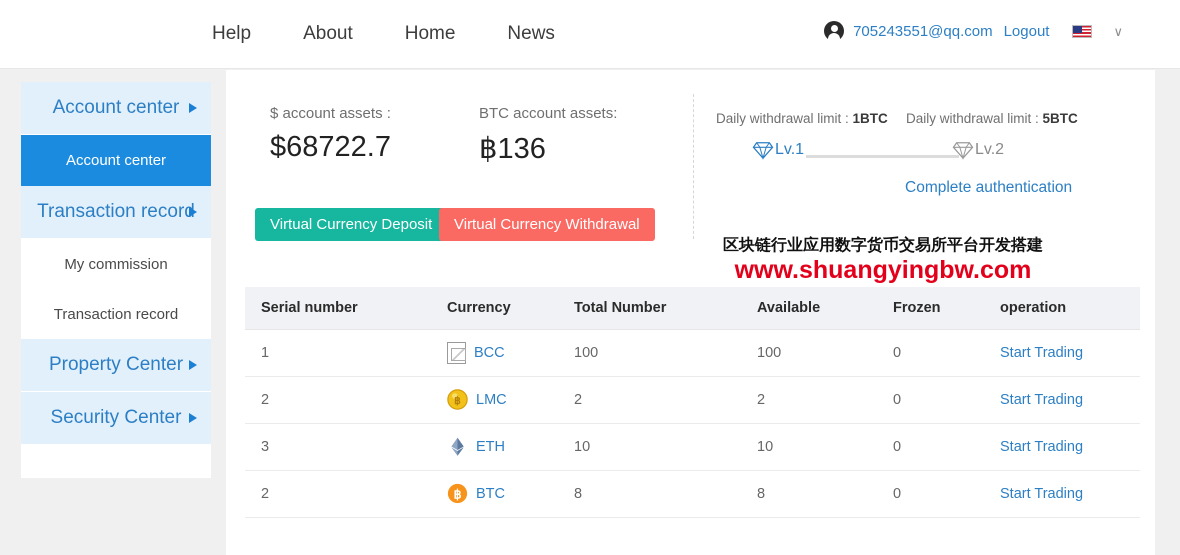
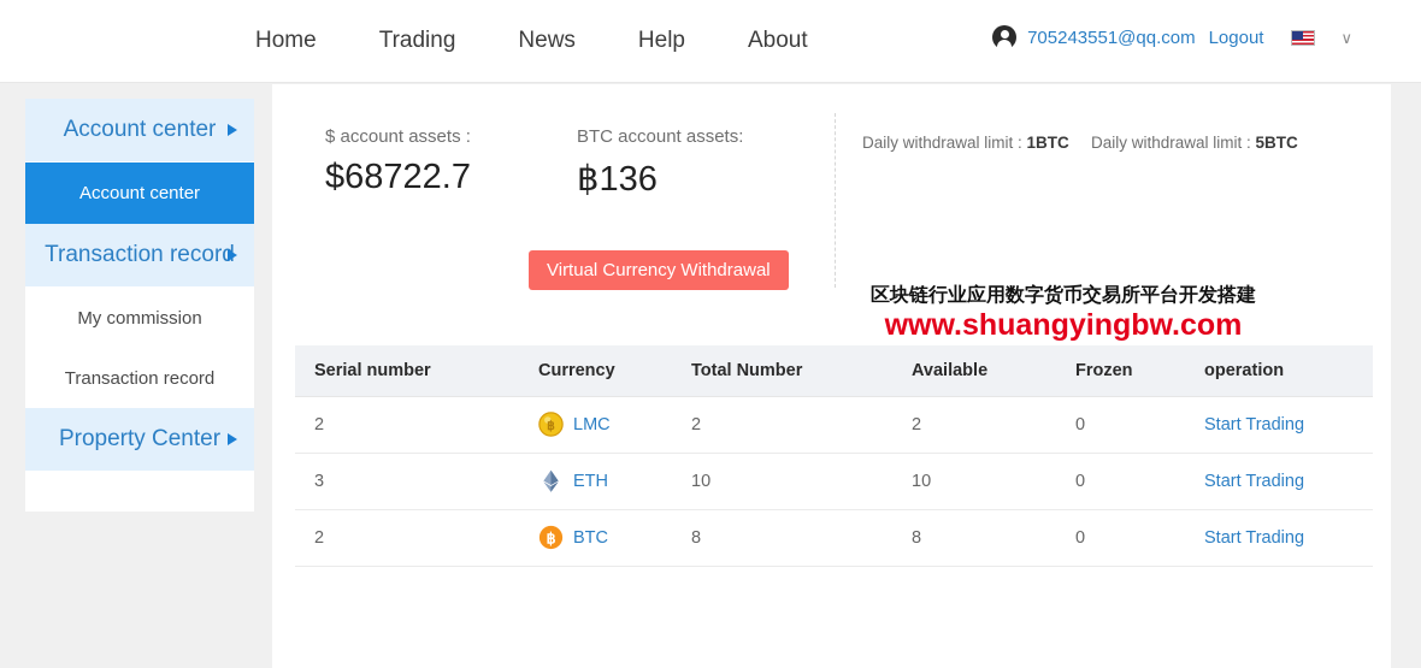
- Help
+ Home
+ Trading
- About
+ News
- Home
+ Help
- News
+ About
  705243551@qq.com
  Logout
  ∨
  Account center
  Account center
  Transaction record
  My commission
  Transaction record
  Property Center
- Security Center
  $ account assets :
  $68722.7
  BTC account assets:
  ฿136
- Virtual Currency Deposit
  Virtual Currency Withdrawal
  Daily withdrawal limit : 1BTC
  Daily withdrawal limit : 5BTC
- Lv.1
- Lv.2
- Complete authentication
  区块链行业应用数字货币交易所平台开发搭建
  www.shuangyingbw.com
  Serial number	Currency	Total Number	Available	Frozen	operation
- 1	BCC	100	100	0	Start Trading
  2	฿ LMC	2	2	0	Start Trading
  3	ETH	10	10	0	Start Trading
  2	฿ BTC	8	8	0	Start Trading
